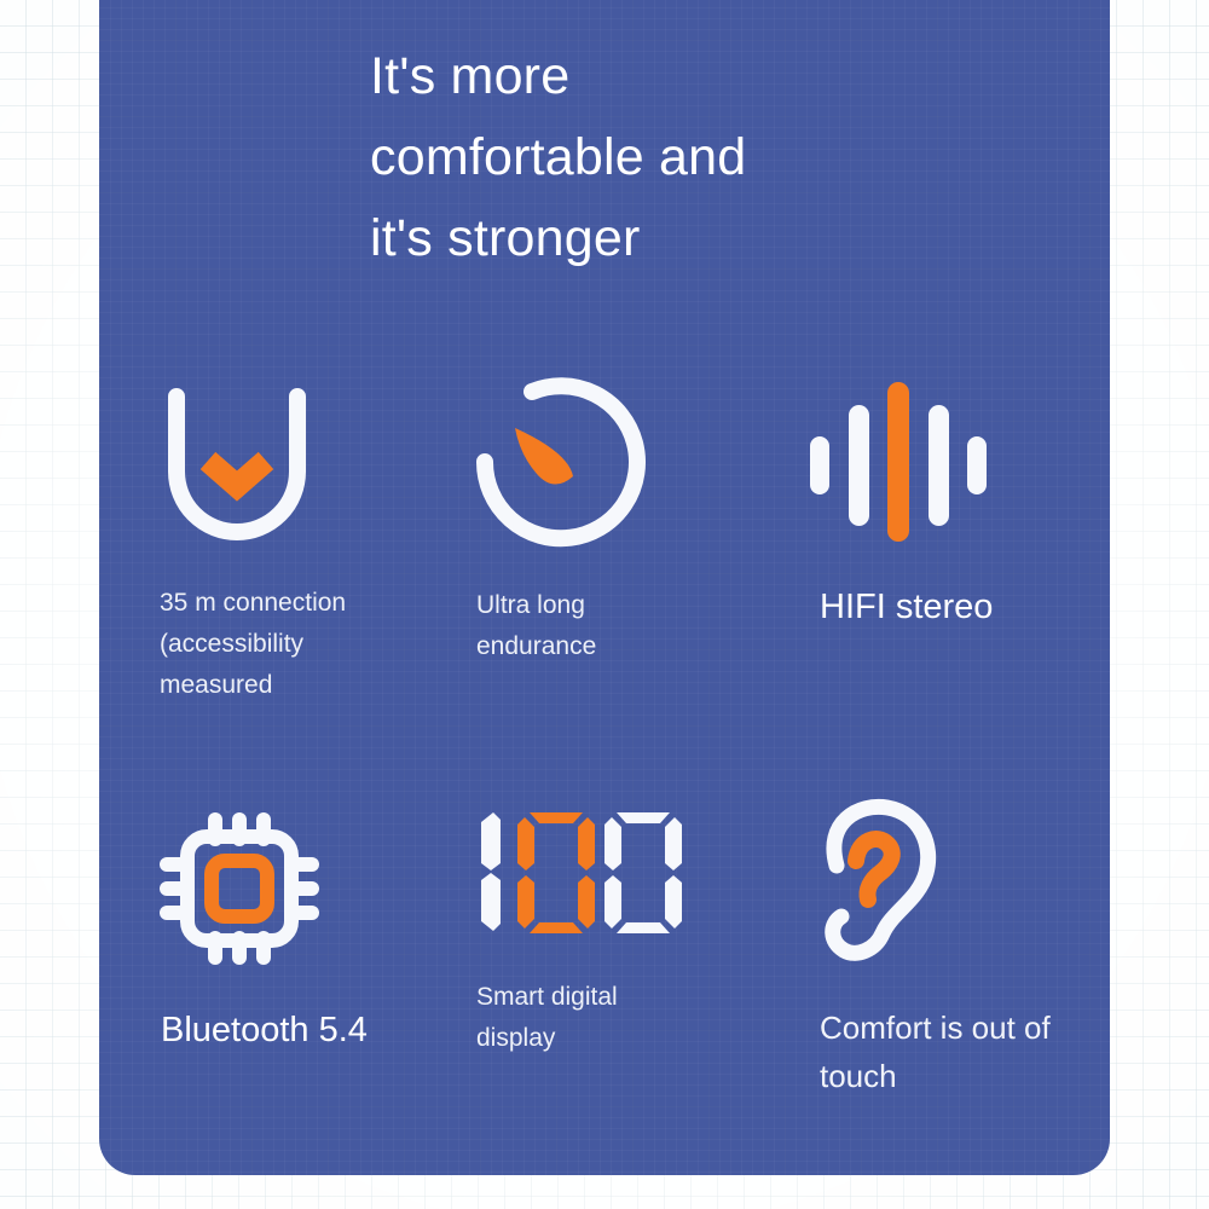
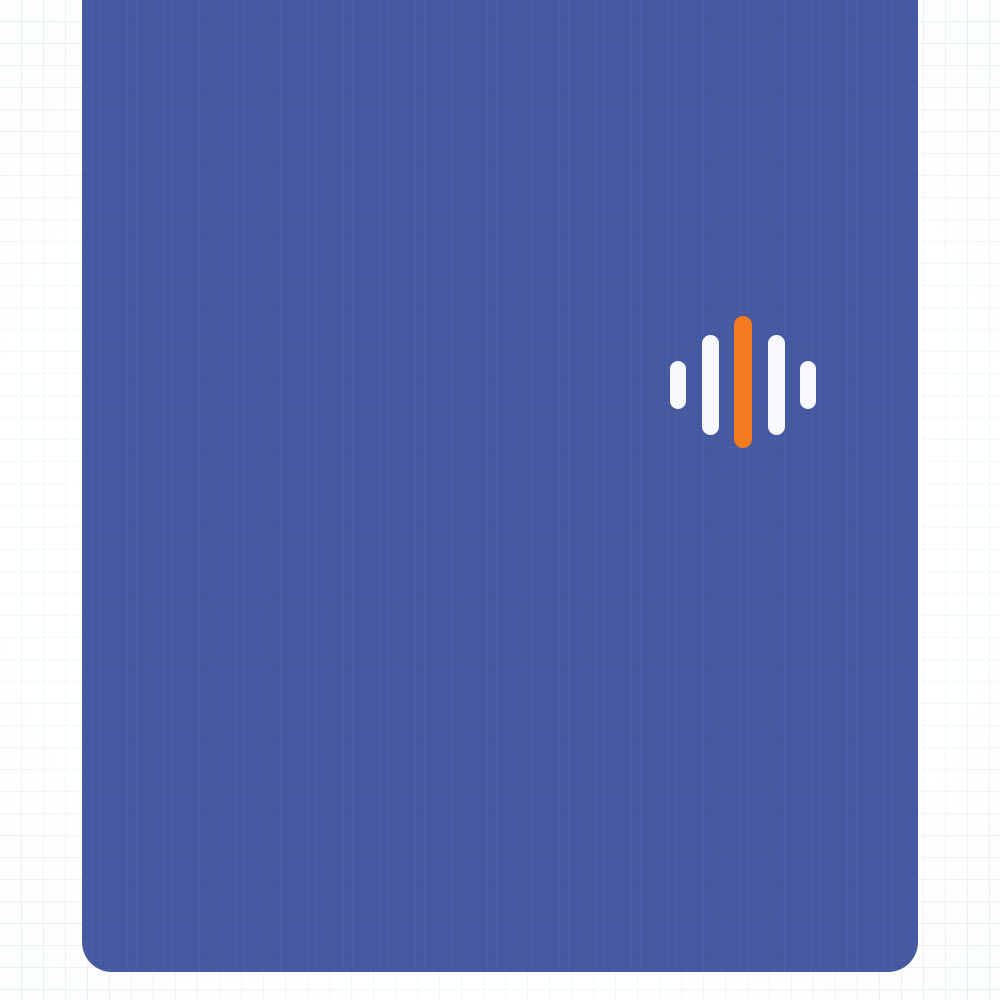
- It's more
- comfortable and
- it's stronger
- 35 m connection
- (accessibility
- measured
- Ultra long
- endurance
- HIFI stereo
- Bluetooth 5.4
- Smart digital
- display
- Comfort is out of
- touch
